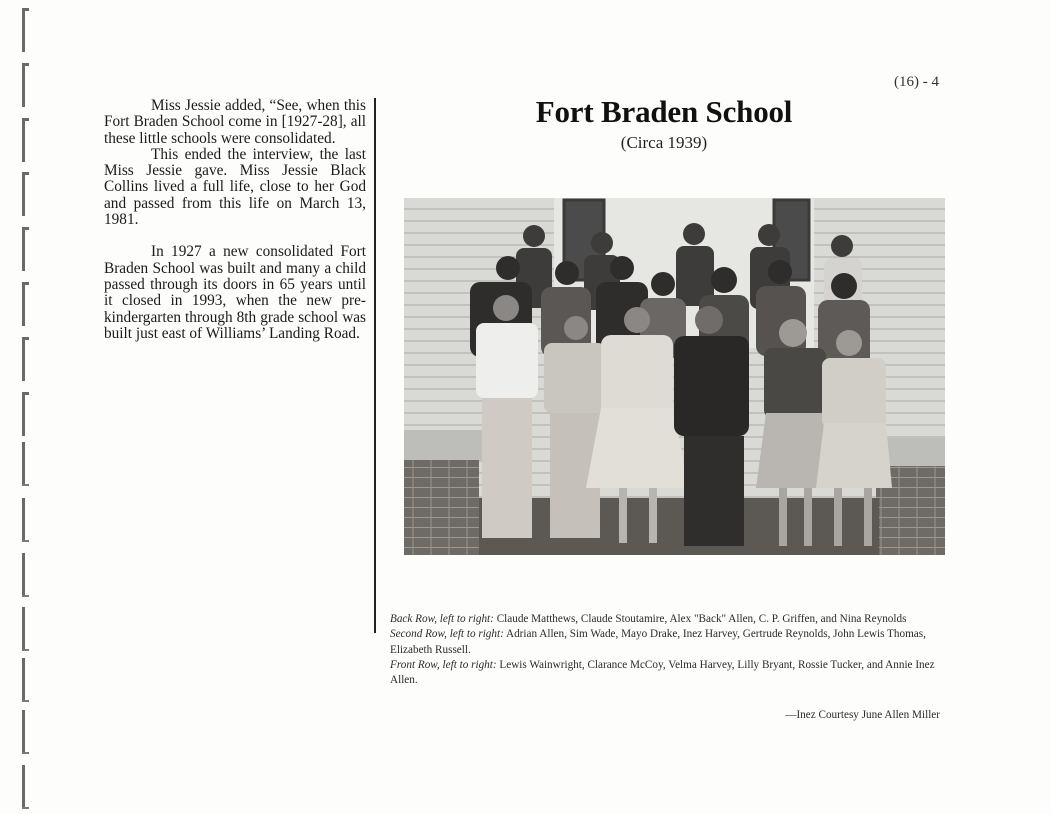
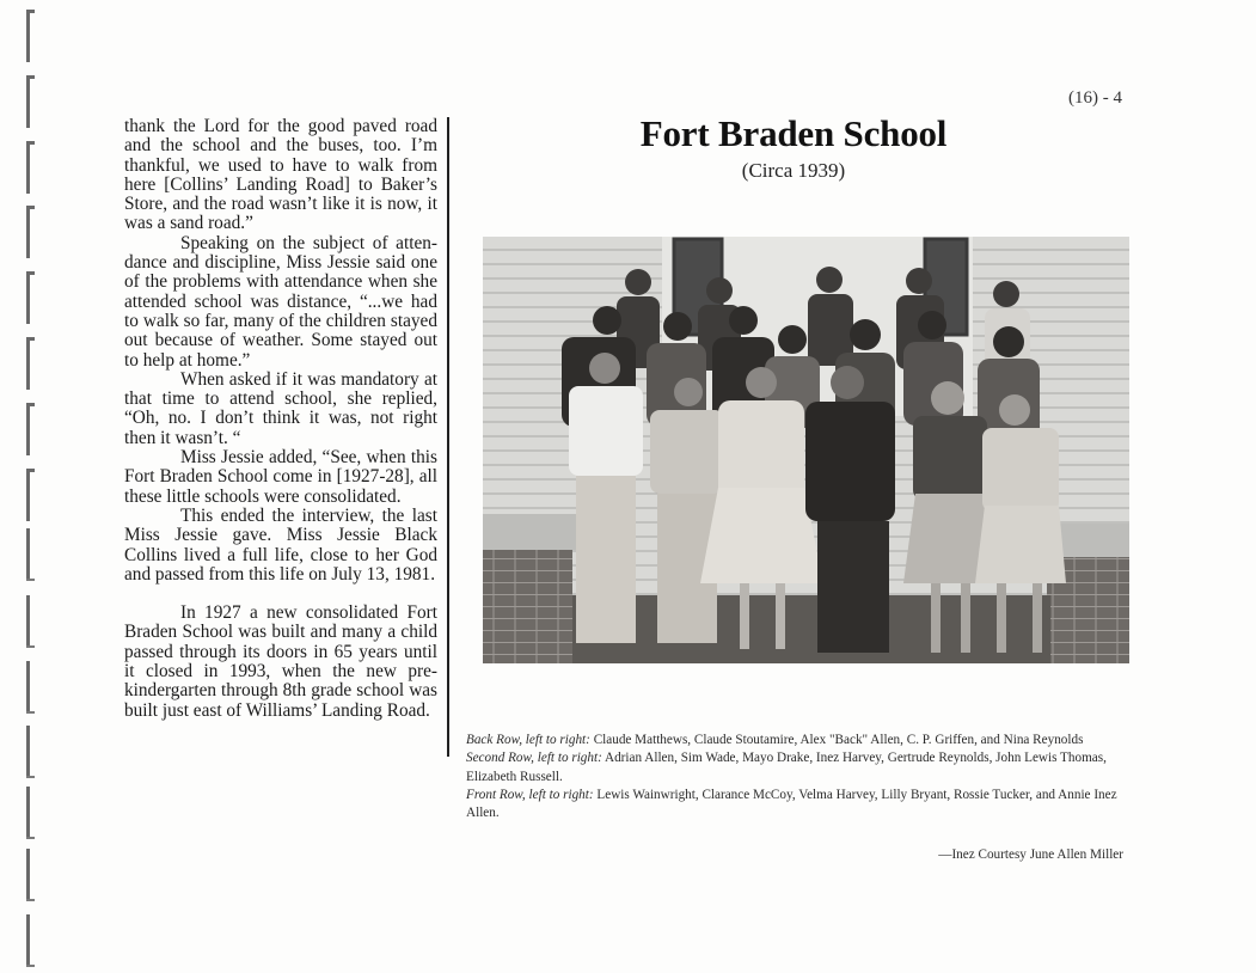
+ thank the Lord for the good paved road and the school and the buses, too. I’m thankful, we used to have to walk from here [Collins’ Landing Road] to Baker’s Store, and the road wasn’t like it is now, it was a sand road.”
+ Speaking on the subject of atten-dance and discipline, Miss Jessie said one of the problems with attendance when she attended school was distance, “...we had to walk so far, many of the children stayed out because of weather. Some stayed out to help at home.”
+ When asked if it was mandatory at that time to attend school, she replied, “Oh, no. I don’t think it was, not right then it wasn’t. “
  Miss Jessie added, “See, when this Fort Braden School come in [1927-28], all these little schools were consolidated.
- This ended the interview, the last Miss Jessie gave. Miss Jessie Black Collins lived a full life, close to her God and passed from this life on March 13, 1981.
+ This ended the interview, the last Miss Jessie gave. Miss Jessie Black Collins lived a full life, close to her God and passed from this life on July 13, 1981.
  In 1927 a new consolidated Fort Braden School was built and many a child passed through its doors in 65 years until it closed in 1993, when the new pre-kindergarten through 8th grade school was built just east of Williams’ Landing Road.
  (16) - 4
  Fort Braden School
  (Circa 1939)
  Back Row, left to right: Claude Matthews, Claude Stoutamire, Alex "Back" Allen, C. P. Griffen, and Nina Reynolds
  Second Row, left to right: Adrian Allen, Sim Wade, Mayo Drake, Inez Harvey, Gertrude Reynolds, John Lewis Thomas, Elizabeth Russell.
  Front Row, left to right: Lewis Wainwright, Clarance McCoy, Velma Harvey, Lilly Bryant, Rossie Tucker, and Annie Inez Allen.
  —Inez Courtesy June Allen Miller
